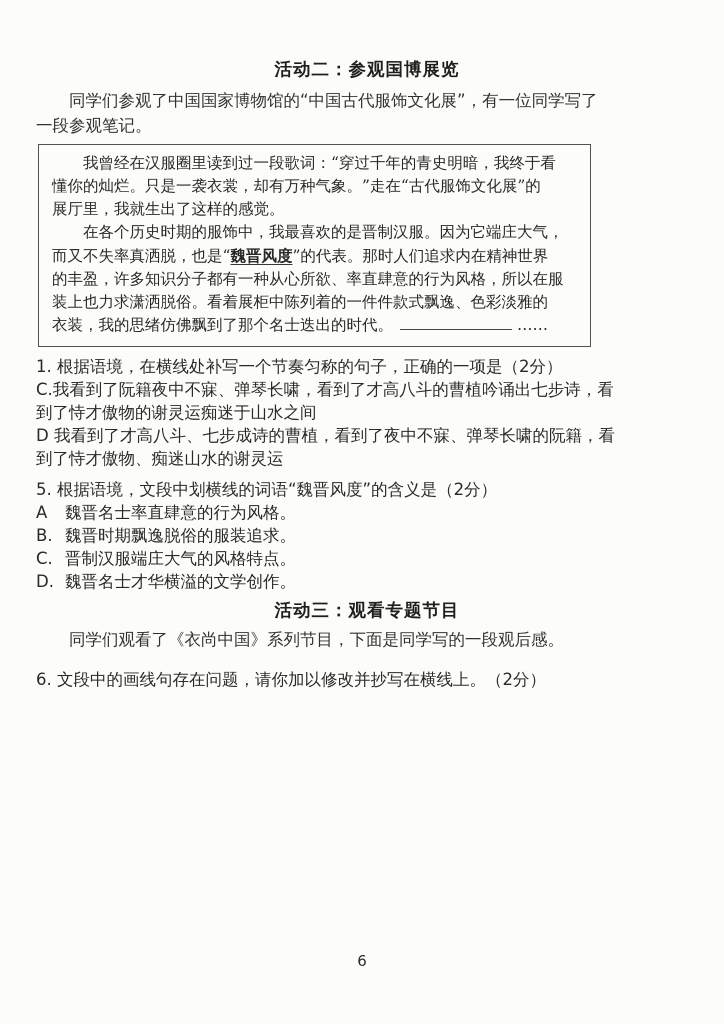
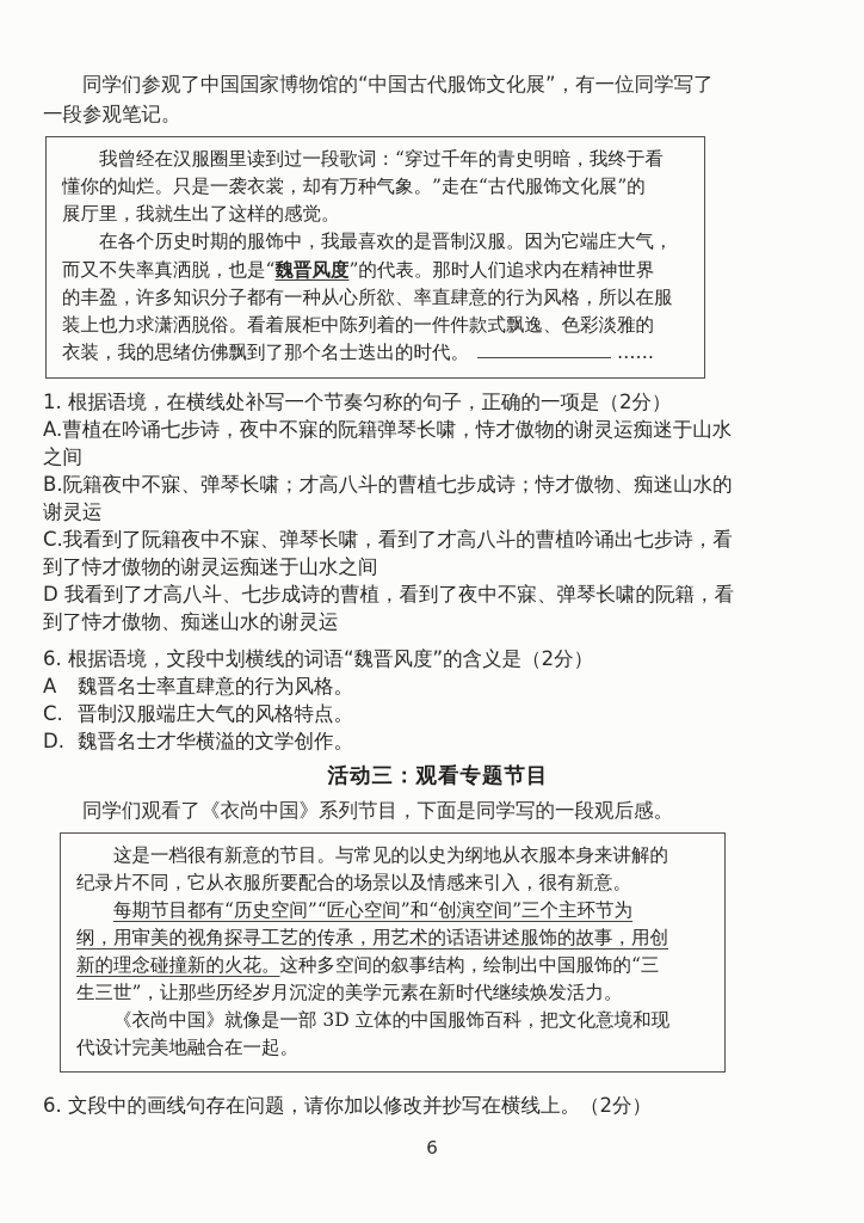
- 活动二：参观国博展览
  同学们参观了中国国家博物馆的“中国古代服饰文化展”，有一位同学写了
  一段参观笔记。
  我曾经在汉服圈里读到过一段歌词：“穿过千年的青史明暗，我终于看
  懂你的灿烂。只是一袭衣裳，却有万种气象。”走在“古代服饰文化展”的
  展厅里，我就生出了这样的感觉。
  在各个历史时期的服饰中，我最喜欢的是晋制汉服。因为它端庄大气，
  而又不失率真洒脱，也是“魏晋风度”的代表。那时人们追求内在精神世界
  的丰盈，许多知识分子都有一种从心所欲、率直肆意的行为风格，所以在服
  装上也力求潇洒脱俗。看着展柜中陈列着的一件件款式飘逸、色彩淡雅的
  衣装，我的思绪仿佛飘到了那个名士迭出的时代。 ……
  1. 根据语境，在横线处补写一个节奏匀称的句子，正确的一项是（2分）
+ A.曹植在吟诵七步诗，夜中不寐的阮籍弹琴长啸，恃才傲物的谢灵运痴迷于山水
+ 之间
+ B.阮籍夜中不寐、弹琴长啸；才高八斗的曹植七步成诗；恃才傲物、痴迷山水的
+ 谢灵运
  C.我看到了阮籍夜中不寐、弹琴长啸，看到了才高八斗的曹植吟诵出七步诗，看
  到了恃才傲物的谢灵运痴迷于山水之间
  D 我看到了才高八斗、七步成诗的曹植，看到了夜中不寐、弹琴长啸的阮籍，看
  到了恃才傲物、痴迷山水的谢灵运
- 5. 根据语境，文段中划横线的词语“魏晋风度”的含义是（2分）
+ 6. 根据语境，文段中划横线的词语“魏晋风度”的含义是（2分）
  A 魏晋名士率直肆意的行为风格。
- B. 魏晋时期飘逸脱俗的服装追求。
  C. 晋制汉服端庄大气的风格特点。
  D. 魏晋名士才华横溢的文学创作。
  活动三：观看专题节目
  同学们观看了《衣尚中国》系列节目，下面是同学写的一段观后感。
+ 这是一档很有新意的节目。与常见的以史为纲地从衣服本身来讲解的
+ 纪录片不同，它从衣服所要配合的场景以及情感来引入，很有新意。
+ 每期节目都有“历史空间”“匠心空间”和“创演空间”三个主环节为
+ 纲，用审美的视角探寻工艺的传承，用艺术的话语讲述服饰的故事，用创
+ 新的理念碰撞新的火花。这种多空间的叙事结构，绘制出中国服饰的“三
+ 生三世”，让那些历经岁月沉淀的美学元素在新时代继续焕发活力。
+ 《衣尚中国》就像是一部 3D 立体的中国服饰百科，把文化意境和现
+ 代设计完美地融合在一起。
  6. 文段中的画线句存在问题，请你加以修改并抄写在横线上。（2分）
  6
